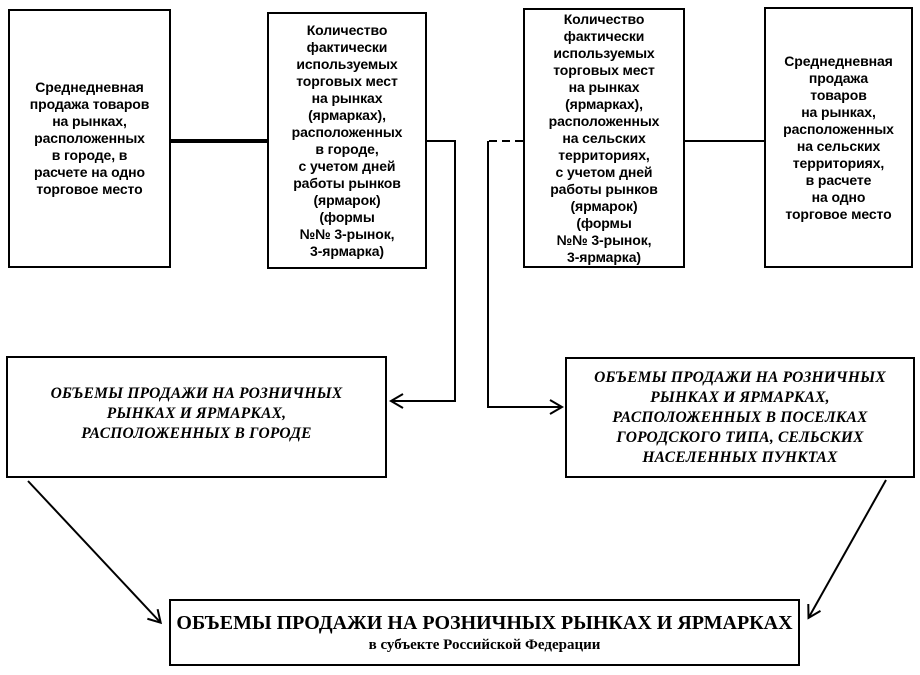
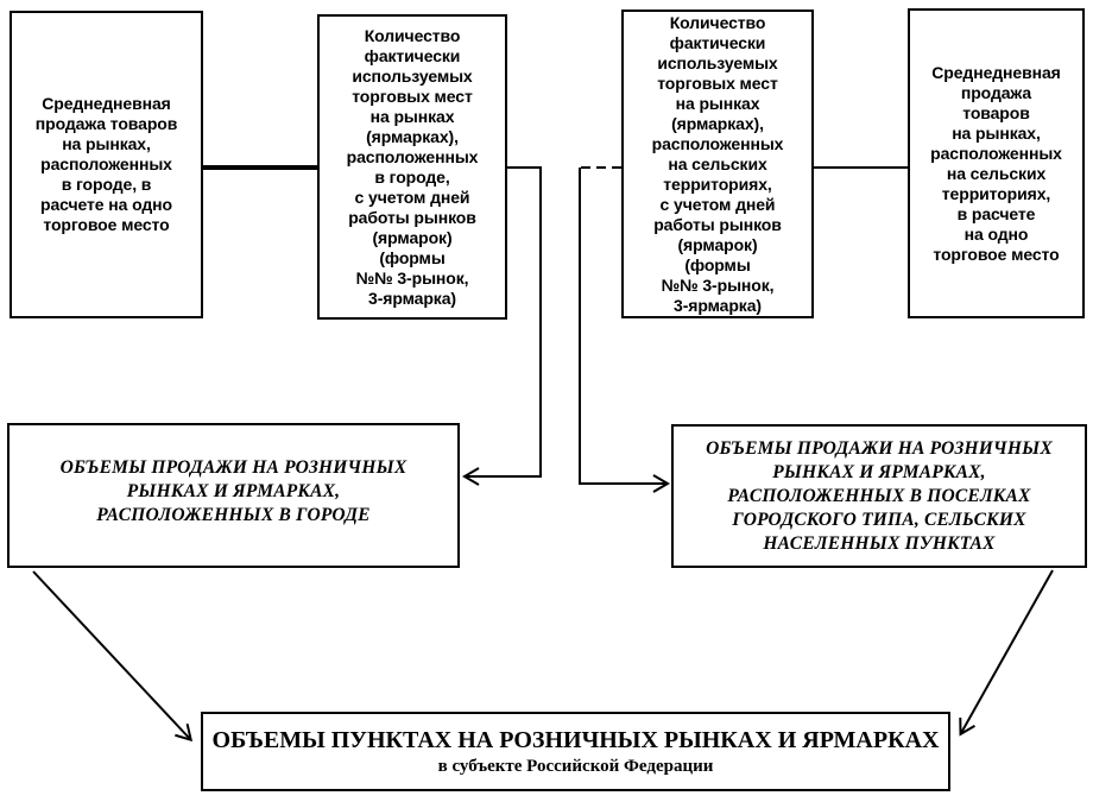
  Среднедневная
  продажа товаров
  на рынках,
  расположенных
  в городе, в
  расчете на одно
  торговое место
  Количество
  фактически
  используемых
  торговых мест
  на рынках
  (ярмарках),
  расположенных
  в городе,
  с учетом дней
  работы рынков
  (ярмарок)
  (формы
  №№ 3-рынок,
  3-ярмарка)
  Количество
  фактически
  используемых
  торговых мест
  на рынках
  (ярмарках),
  расположенных
  на сельских
  территориях,
  с учетом дней
  работы рынков
  (ярмарок)
  (формы
  №№ 3-рынок,
  3-ярмарка)
  Среднедневная
  продажа
  товаров
  на рынках,
  расположенных
  на сельских
  территориях,
  в расчете
  на одно
  торговое место
  ОБЪЕМЫ ПРОДАЖИ НА РОЗНИЧНЫХ
  РЫНКАХ И ЯРМАРКАХ,
  РАСПОЛОЖЕННЫХ В ГОРОДЕ
  ОБЪЕМЫ ПРОДАЖИ НА РОЗНИЧНЫХ
  РЫНКАХ И ЯРМАРКАХ,
  РАСПОЛОЖЕННЫХ В ПОСЕЛКАХ
  ГОРОДСКОГО ТИПА, СЕЛЬСКИХ
  НАСЕЛЕННЫХ ПУНКТАХ
- ОБЪЕМЫ ПРОДАЖИ НА РОЗНИЧНЫХ РЫНКАХ И ЯРМАРКАХ
+ ОБЪЕМЫ ПУНКТАХ НА РОЗНИЧНЫХ РЫНКАХ И ЯРМАРКАХ
  в субъекте Российской Федерации
